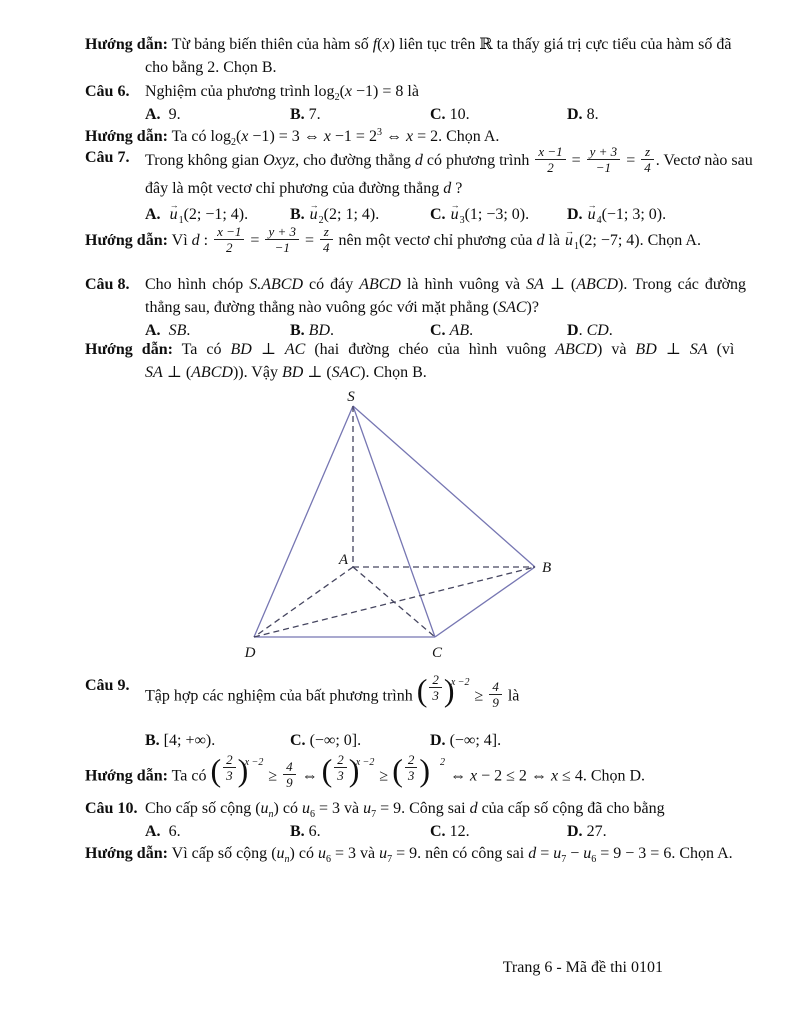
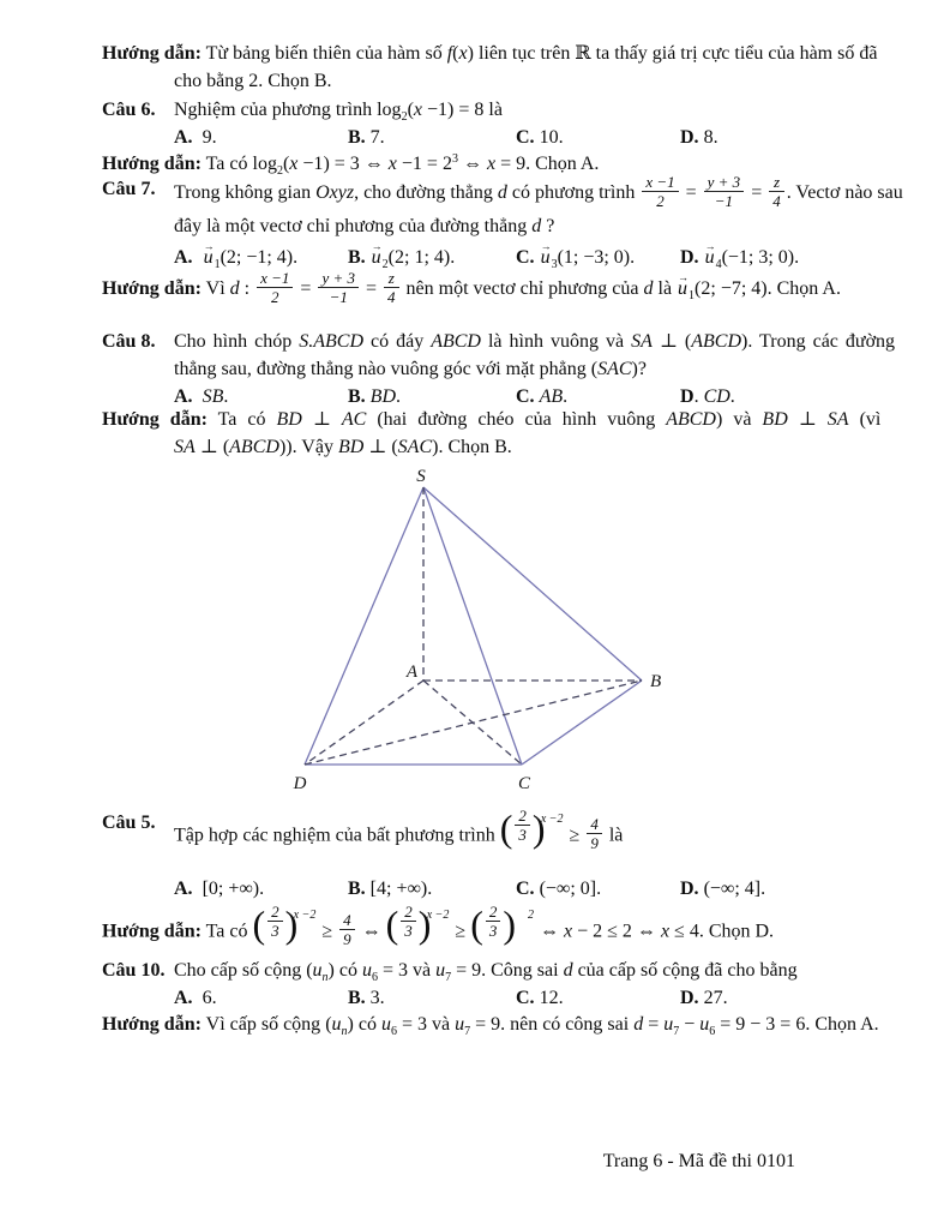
  Hướng dẫn: Từ bảng biến thiên của hàm số f(x) liên tục trên ℝ ta thấy giá trị cực tiểu của hàm số đã
  cho bằng 2. Chọn B.
  Câu 6.
  Nghiệm của phương trình log2(x −1) = 8 là
  A. 9.
  B. 7.
  C. 10.
  D. 8.
- Hướng dẫn: Ta có log2(x −1) = 3 ⇔ x −1 = 23 ⇔ x = 2. Chọn A.
+ Hướng dẫn: Ta có log2(x −1) = 3 ⇔ x −1 = 23 ⇔ x = 9. Chọn A.
  Câu 7.
  Trong không gian Oxyz, cho đường thẳng d có phương trình
  x −1
  2
  =
  y + 3
  −1
  =
  z
  4
  . Vectơ nào sau
  đây là một vectơ chỉ phương của đường thẳng d ?
  A. u1(2; −1; 4).
  B. u2(2; 1; 4).
  C. u3(1; −3; 0).
  D. u4(−1; 3; 0).
  Hướng dẫn: Vì d :
  x −1
  2
  =
  y + 3
  −1
  =
  z
  4
  nên một vectơ chỉ phương của d là u1(2; −7; 4). Chọn A.
  Câu 8.
  Cho hình chóp S.ABCD có đáy ABCD là hình vuông và SA ⊥ (ABCD). Trong các đường
  thẳng sau, đường thẳng nào vuông góc với mặt phẳng (SAC)?
  A. SB.
  B. BD.
  C. AB.
  D. CD.
  Hướng dẫn: Ta có BD ⊥ AC (hai đường chéo của hình vuông ABCD) và BD ⊥ SA (vì
  SA ⊥ (ABCD)). Vậy BD ⊥ (SAC). Chọn B.
  S
  A
  B
  C
  D
- Câu 9.
+ Câu 5.
  Tập hợp các nghiệm của bất phương trình
  (
  2
  3
  )
  x −2
  ≥
  4
  9
  là
+ A. [0; +∞).
  B. [4; +∞).
  C. (−∞; 0].
  D. (−∞; 4].
  Hướng dẫn: Ta có
  (
  2
  3
  )
  x −2
  ≥
  4
  9
  ⇔
  (
  2
  3
  )
  x −2
  ≥
  (
  2
  3
  )
  2
  ⇔ x − 2 ≤ 2 ⇔ x ≤ 4. Chọn D.
  Câu 10.
  Cho cấp số cộng (un) có u6 = 3 và u7 = 9. Công sai d của cấp số cộng đã cho bằng
  A. 6.
- B. 6.
+ B. 3.
  C. 12.
  D. 27.
  Hướng dẫn: Vì cấp số cộng (un) có u6 = 3 và u7 = 9. nên có công sai d = u7 − u6 = 9 − 3 = 6. Chọn A.
  Trang 6 - Mã đề thi 0101
